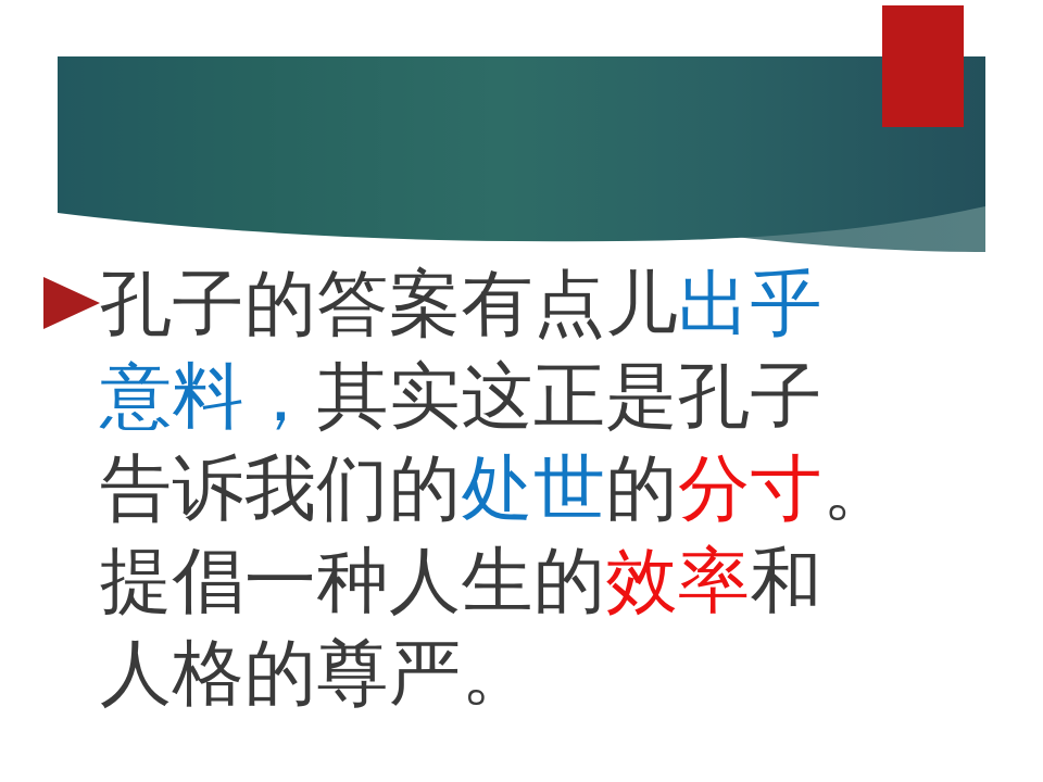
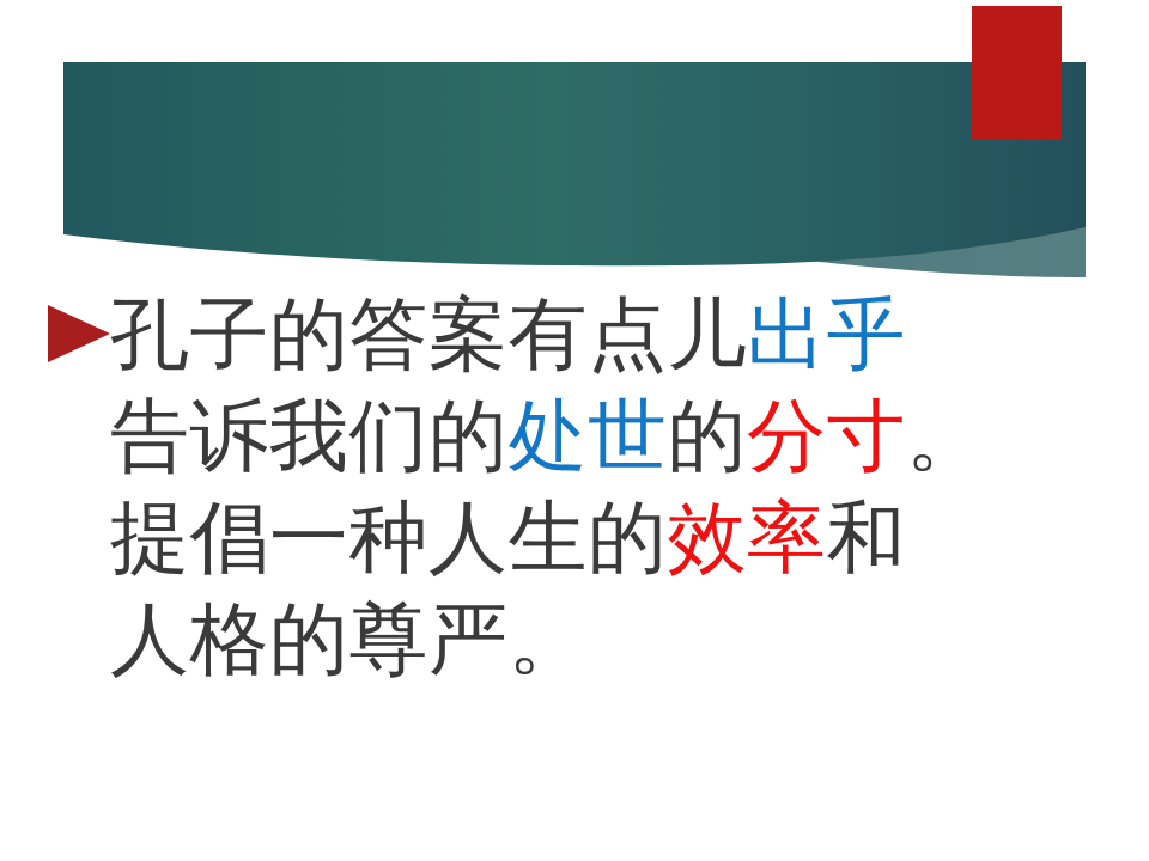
  孔子的答案有点儿出乎
- 意料，其实这正是孔子
  告诉我们的处世的分寸。
  提倡一种人生的效率和
  人格的尊严。
